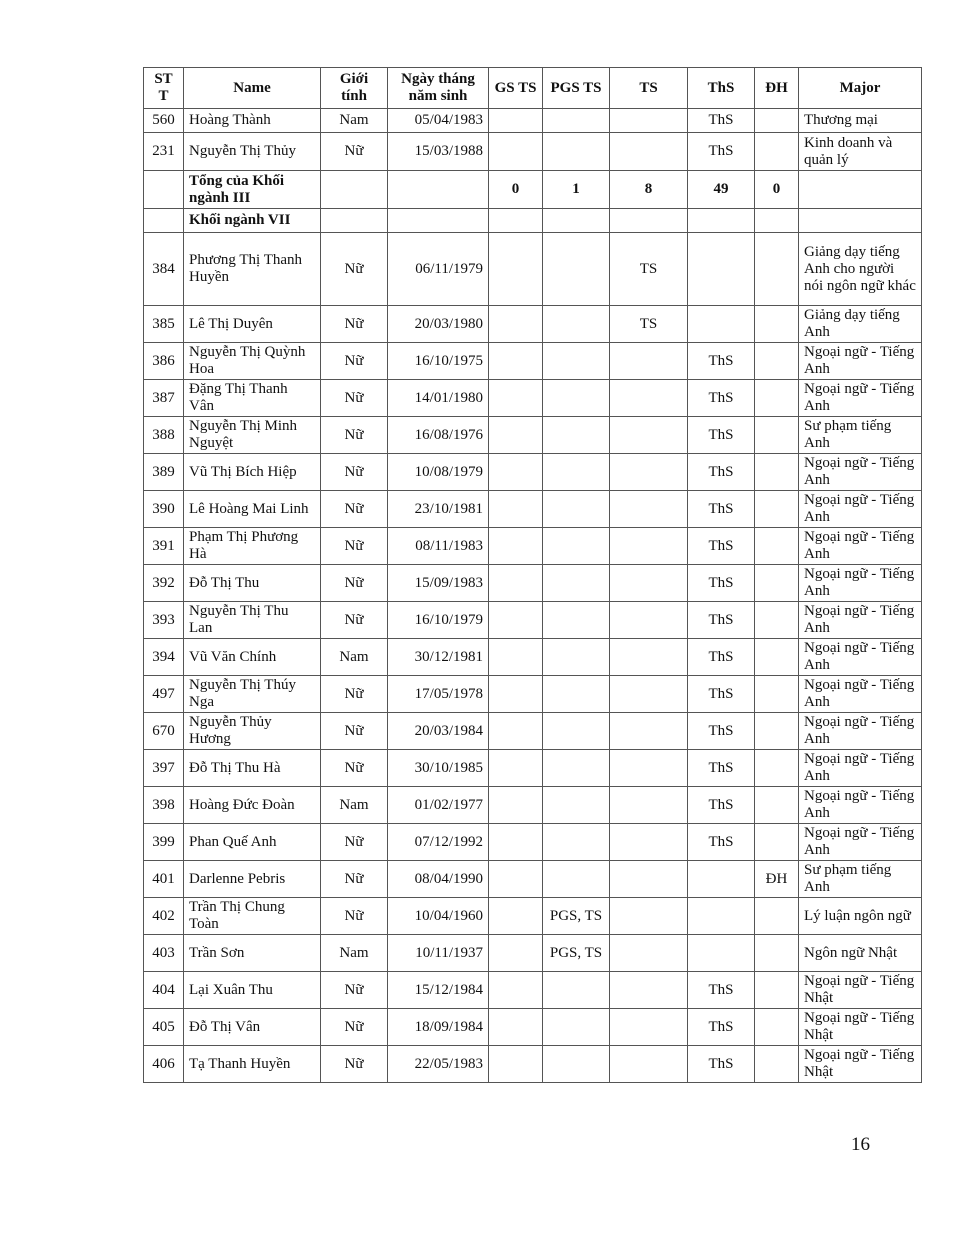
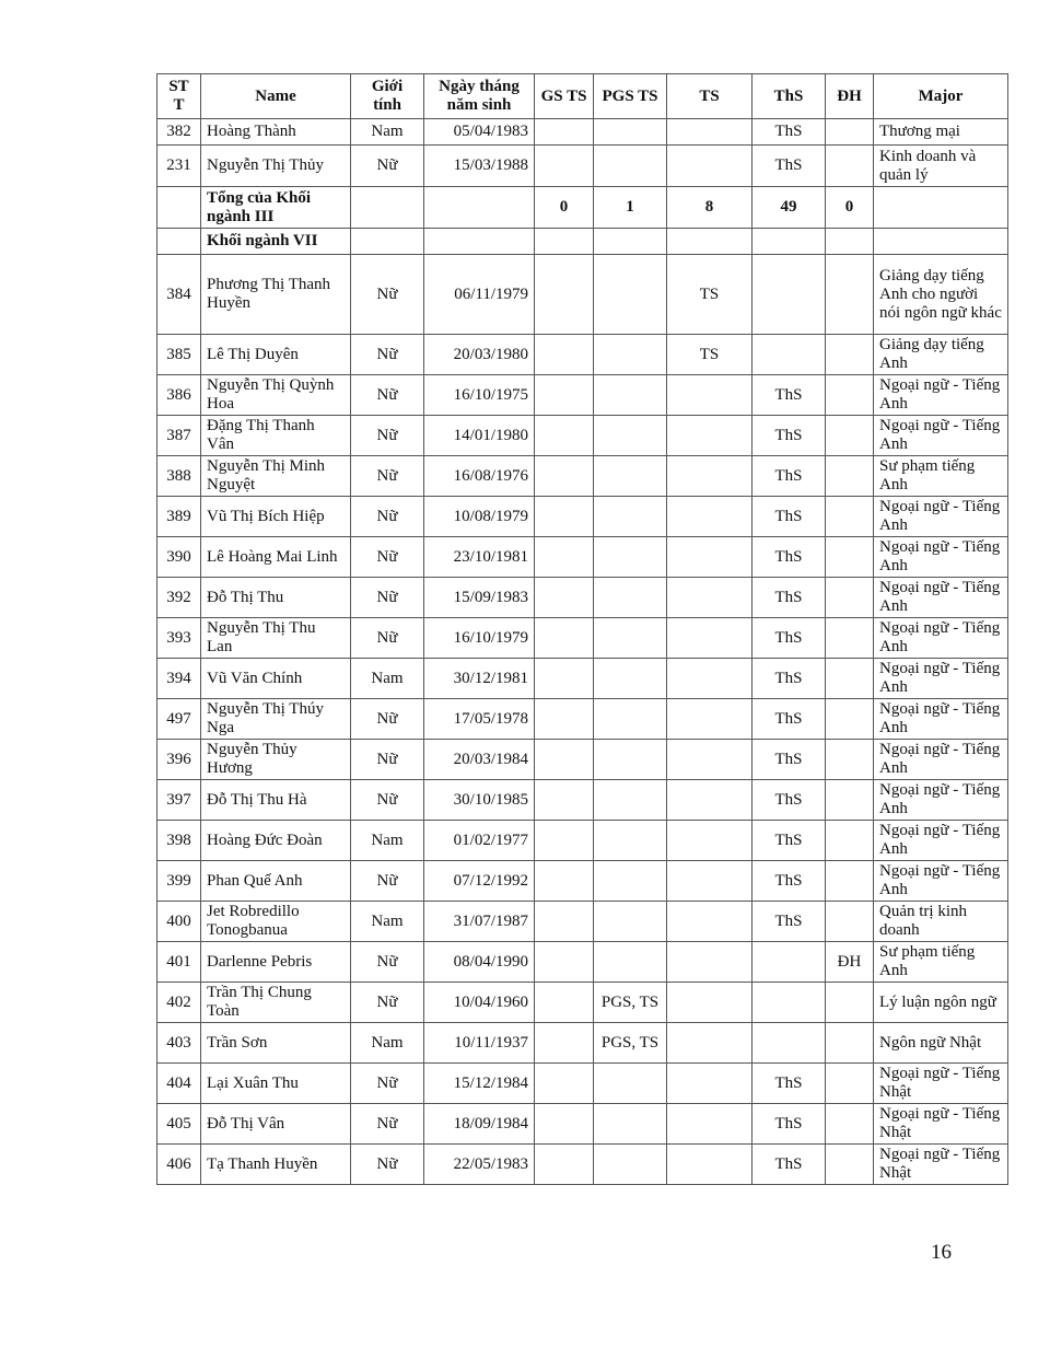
  ST T	Name	Giới tính	Ngày tháng năm sinh	GS TS	PGS TS	TS	ThS	ĐH	Major
- 560	Hoàng Thành	Nam	05/04/1983				ThS		Thương mại
+ 382	Hoàng Thành	Nam	05/04/1983				ThS		Thương mại
  231	Nguyễn Thị Thủy	Nữ	15/03/1988				ThS		Kinh doanh và quản lý
  	Tổng của Khối ngành III			0	1	8	49	0
  	Khối ngành VII
  384	Phương Thị Thanh Huyền	Nữ	06/11/1979			TS			Giảng dạy tiếng Anh cho người nói ngôn ngữ khác
  385	Lê Thị Duyên	Nữ	20/03/1980			TS			Giảng dạy tiếng Anh
  386	Nguyễn Thị Quỳnh Hoa	Nữ	16/10/1975				ThS		Ngoại ngữ - Tiếng Anh
  387	Đặng Thị Thanh Vân	Nữ	14/01/1980				ThS		Ngoại ngữ - Tiếng Anh
  388	Nguyễn Thị Minh Nguyệt	Nữ	16/08/1976				ThS		Sư phạm tiếng Anh
  389	Vũ Thị Bích Hiệp	Nữ	10/08/1979				ThS		Ngoại ngữ - Tiếng Anh
  390	Lê Hoàng Mai Linh	Nữ	23/10/1981				ThS		Ngoại ngữ - Tiếng Anh
- 391	Phạm Thị Phương Hà	Nữ	08/11/1983				ThS		Ngoại ngữ - Tiếng Anh
  392	Đỗ Thị Thu	Nữ	15/09/1983				ThS		Ngoại ngữ - Tiếng Anh
  393	Nguyễn Thị Thu Lan	Nữ	16/10/1979				ThS		Ngoại ngữ - Tiếng Anh
  394	Vũ Văn Chính	Nam	30/12/1981				ThS		Ngoại ngữ - Tiếng Anh
  497	Nguyễn Thị Thúy Nga	Nữ	17/05/1978				ThS		Ngoại ngữ - Tiếng Anh
- 670	Nguyễn Thủy Hương	Nữ	20/03/1984				ThS		Ngoại ngữ - Tiếng Anh
+ 396	Nguyễn Thủy Hương	Nữ	20/03/1984				ThS		Ngoại ngữ - Tiếng Anh
  397	Đỗ Thị Thu Hà	Nữ	30/10/1985				ThS		Ngoại ngữ - Tiếng Anh
  398	Hoàng Đức Đoàn	Nam	01/02/1977				ThS		Ngoại ngữ - Tiếng Anh
  399	Phan Quế Anh	Nữ	07/12/1992				ThS		Ngoại ngữ - Tiếng Anh
+ 400	Jet Robredillo Tonogbanua	Nam	31/07/1987				ThS		Quản trị kinh doanh
  401	Darlenne Pebris	Nữ	08/04/1990					ĐH	Sư phạm tiếng Anh
  402	Trần Thị Chung Toàn	Nữ	10/04/1960		PGS, TS				Lý luận ngôn ngữ
  403	Trần Sơn	Nam	10/11/1937		PGS, TS				Ngôn ngữ Nhật
  404	Lại Xuân Thu	Nữ	15/12/1984				ThS		Ngoại ngữ - Tiếng Nhật
  405	Đỗ Thị Vân	Nữ	18/09/1984				ThS		Ngoại ngữ - Tiếng Nhật
  406	Tạ Thanh Huyền	Nữ	22/05/1983				ThS		Ngoại ngữ - Tiếng Nhật
  16
